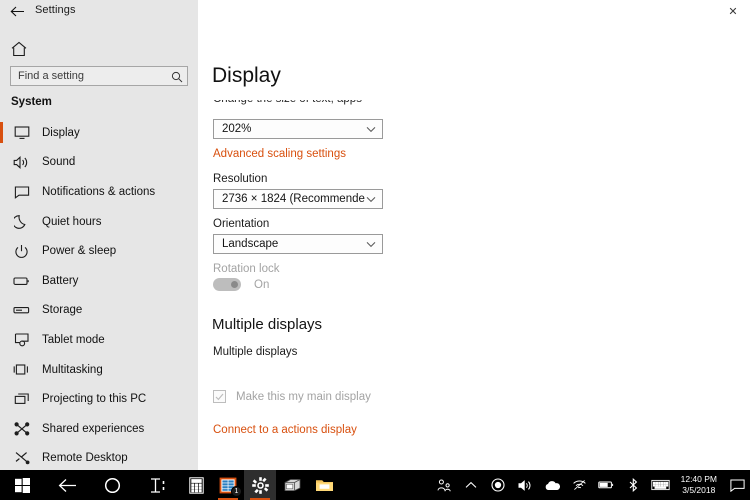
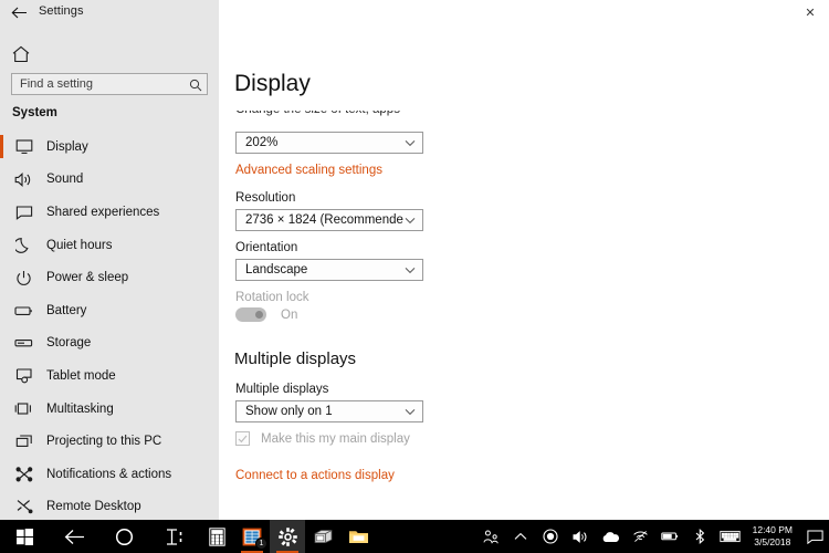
  Settings
  ✕
  Find a setting
  System
  Display
  Sound
- Notifications & actions
+ Shared experiences
  Quiet hours
  Power & sleep
  Battery
  Storage
  Tablet mode
  Multitasking
  Projecting to this PC
- Shared experiences
+ Notifications & actions
  Remote Desktop
  Display
  202%
  Advanced scaling settings
  Resolution
  2736 × 1824 (Recommende
  Orientation
  Landscape
  Rotation lock
  On
  Multiple displays
  Multiple displays
+ Show only on 1
  Make this my main display
  Connect to a actions display
  12:40 PM
  3/5/2018
